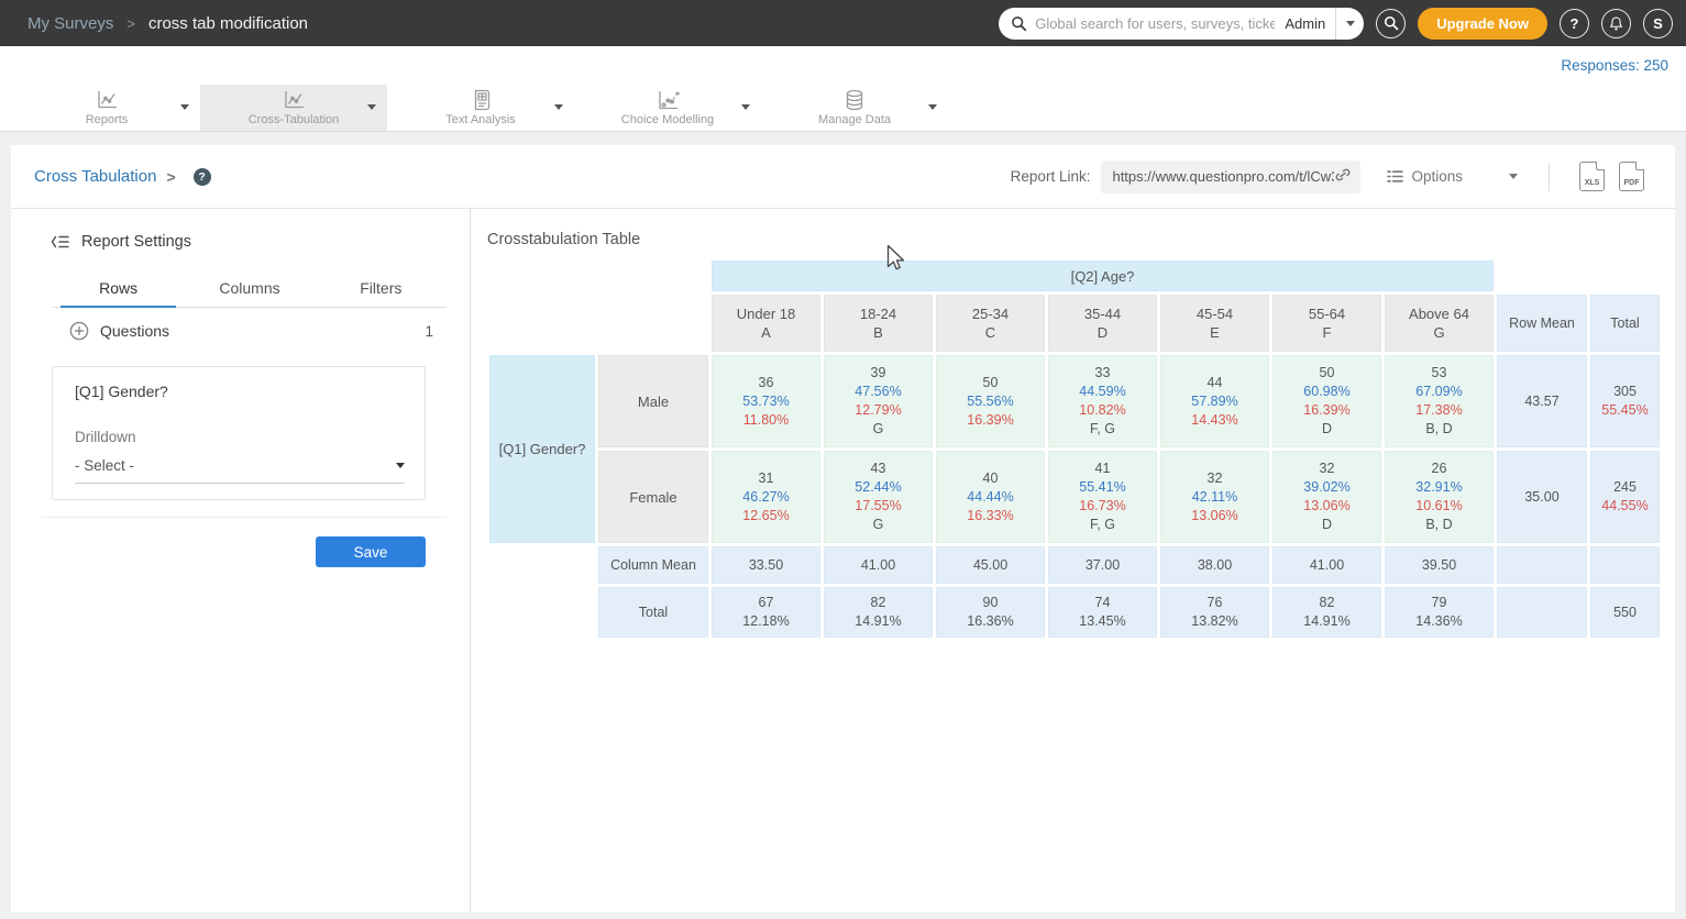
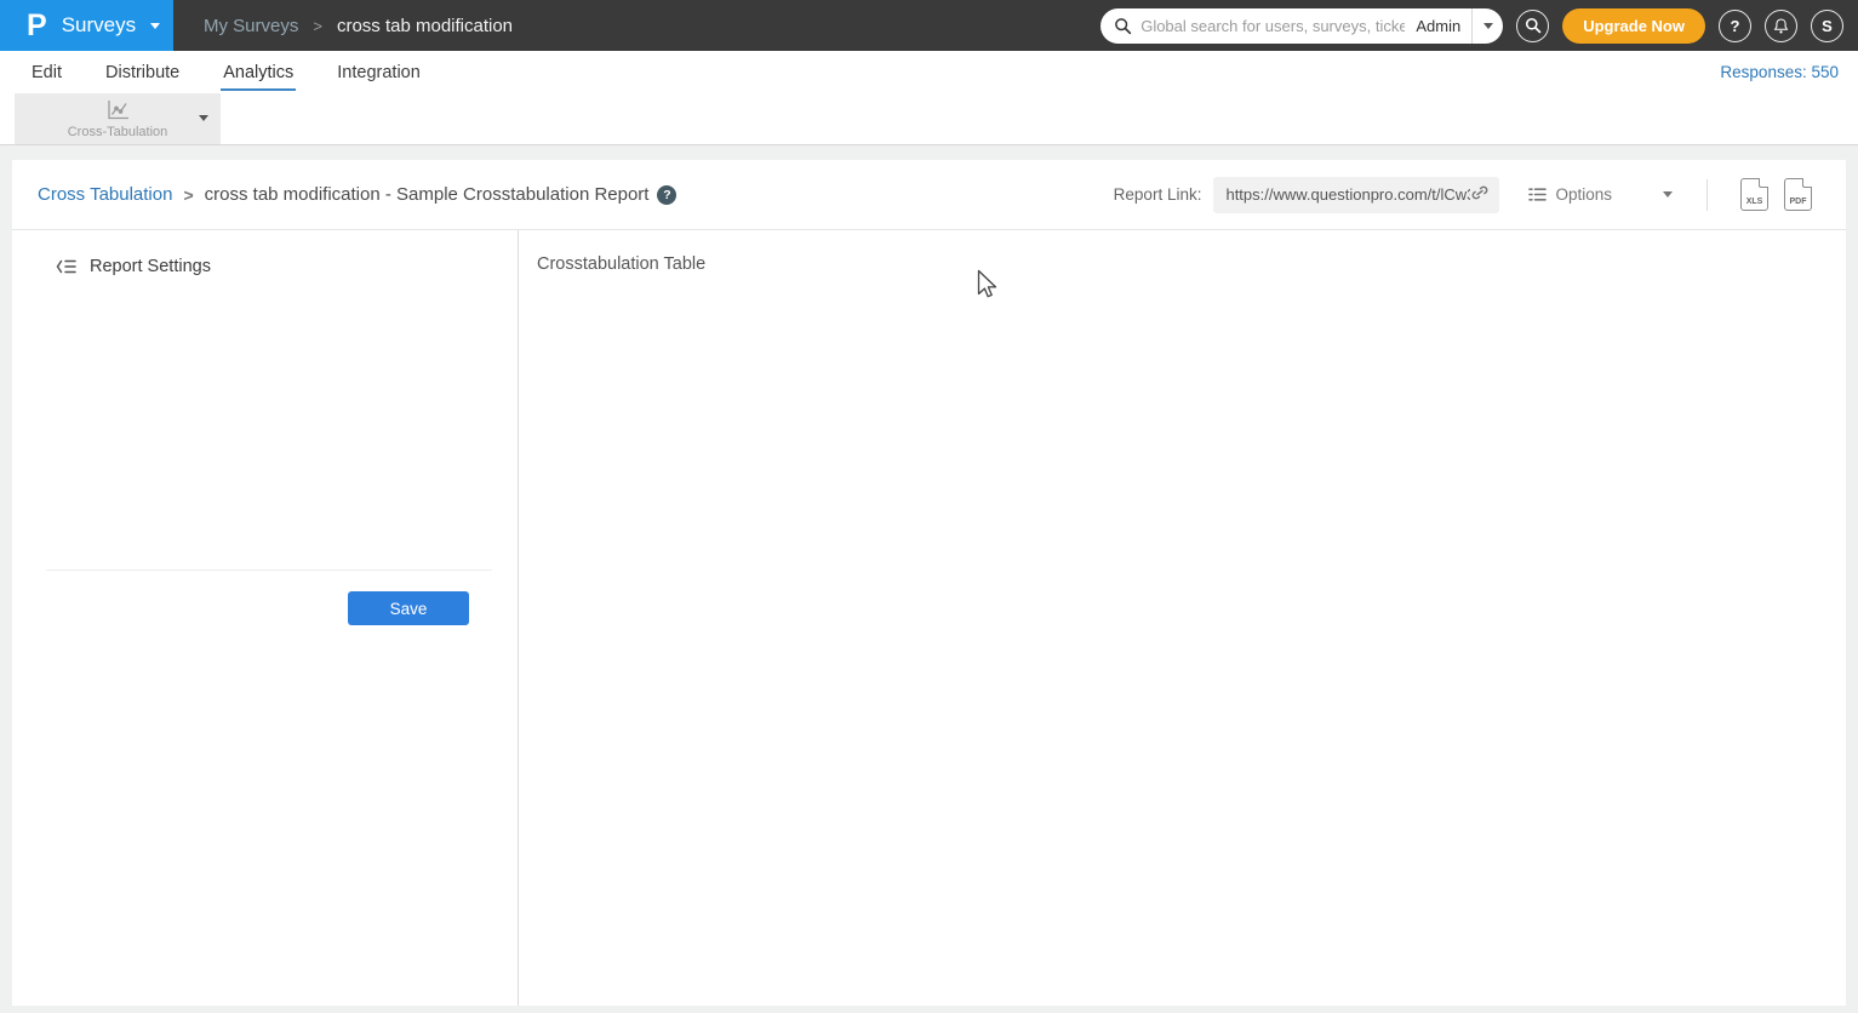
+ P
+ Surveys
  My Surveys
  >
  cross tab modification
  Global search for users, surveys, ticke
  Admin
  Upgrade Now
  ?
  S
+ Edit
+ Distribute
+ Analytics
+ Integration
- Responses: 250
+ Responses: 550
- Reports
  Cross-Tabulation
- Text Analysis
- Choice Modelling
- Manage Data
  Cross Tabulation
  >
+ cross tab modification - Sample Crosstabulation Report
  ?
  Report Link:
  https://www.questionpro.com/t/lCw
  Options
  Report Settings
- Rows
- Columns
- Filters
- Questions
- 1
- [Q1] Gender?
- Drilldown
- - Select -
  Save
  Crosstabulation Table
- 	[Q2] Age?
- 	Under 18A	18-24B	25-34C	35-44D	45-54E	55-64F	Above 64G	Row Mean	Total
- [Q1] Gender?	Male	3653.73%11.80%	3947.56%12.79%G	5055.56%16.39%	3344.59%10.82%F, G	4457.89%14.43%	5060.98%16.39%D	5367.09%17.38%B, D	43.57	30555.45%
- Female	3146.27%12.65%	4352.44%17.55%G	4044.44%16.33%	4155.41%16.73%F, G	3242.11%13.06%	3239.02%13.06%D	2632.91%10.61%B, D	35.00	24544.55%
- 	Column Mean	33.50	41.00	45.00	37.00	38.00	41.00	39.50
- 	Total	6712.18%	8214.91%	9016.36%	7413.45%	7613.82%	8214.91%	7914.36%		550
